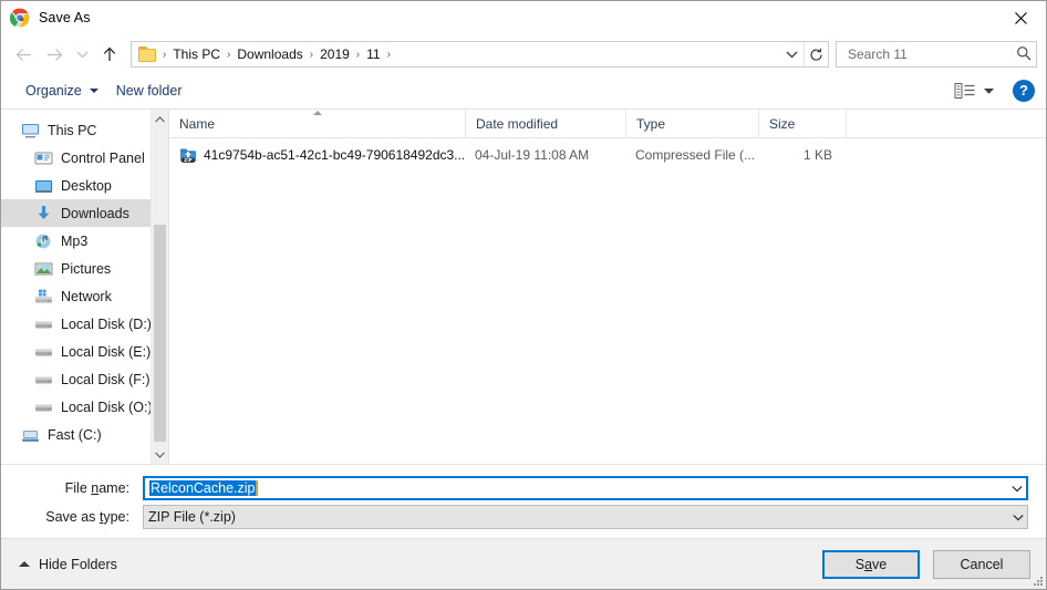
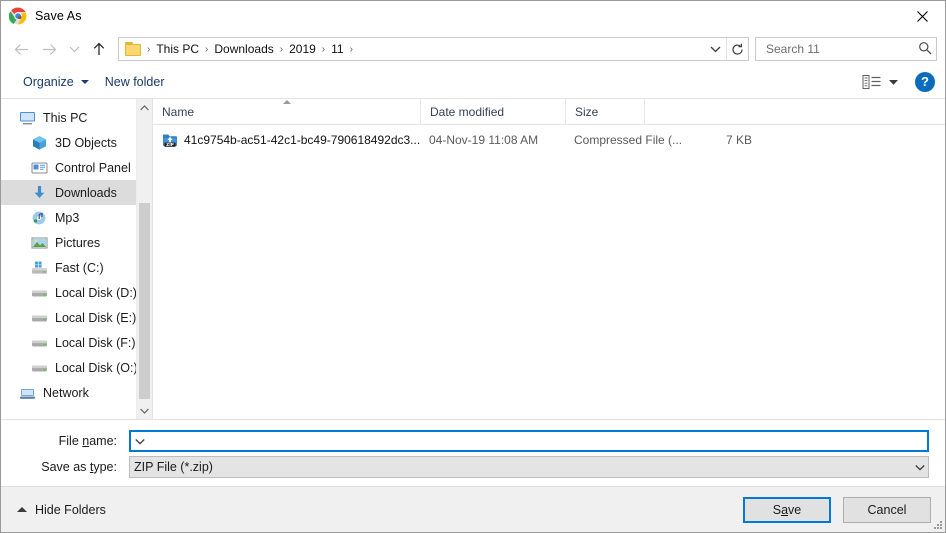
  Save As
  ›
  This PC
  ›
  Downloads
  ›
  2019
  ›
  11
  ›
  Search 11
  Organize
  New folder
  ?
  This PC
+ 3D Objects
  Control Panel
- Desktop
  Downloads
  Mp3
  Pictures
- Network
+ Fast (C:)
  Local Disk (D:)
  Local Disk (E:)
  Local Disk (F:)
  Local Disk (O:
- Fast (C:)
+ Network
  Name
  Date modified
- Type
  Size
  41c9754b-ac51-42c1-bc49-790618492dc3...
- 04-Jul-19 11:08 AM
+ 04-Nov-19 11:08 AM
  Compressed File (...
- 1 KB
+ 7 KB
  File name:
- RelconCache.zip
  Save as type:
  ZIP File (*.zip)
  Hide Folders
  S
  a
  ve
  Cancel
